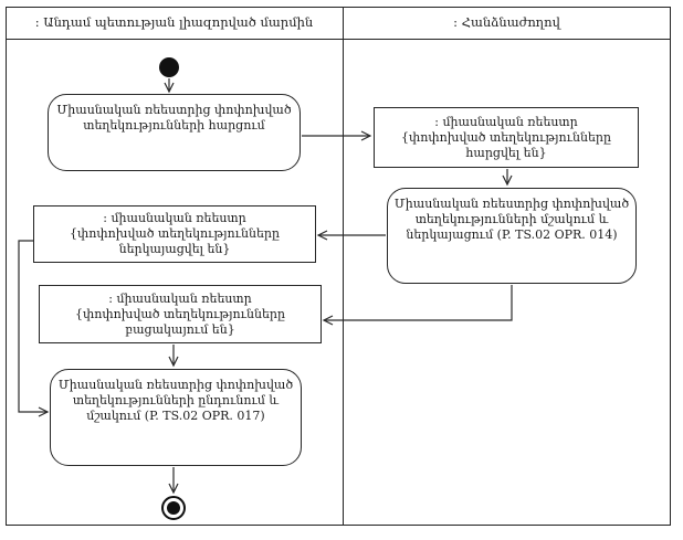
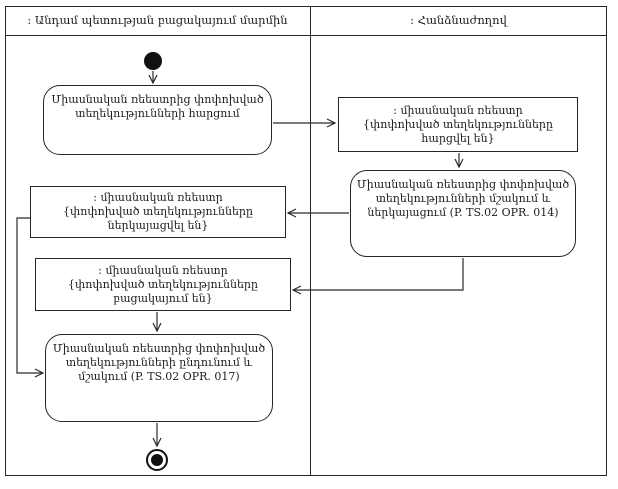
- : Անդամ պետության լիազորված մարմին
+ : Անդամ պետության բացակայում մարմին
  : Հանձնաժողով
  Միասնական ռեեստրից փոփոխված
  տեղեկությունների հարցում
  : միասնական ռեեստր
  {փոփոխված տեղեկությունները հարցվել են}
  Միասնական ռեեստրից փոփոխված
  տեղեկությունների մշակում և
  ներկայացում (P. TS.02 OPR. 014)
  : միասնական ռեեստր
  {փոփոխված տեղեկությունները ներկայացվել են}
  : միասնական ռեեստր
  {փոփոխված տեղեկությունները բացակայում են}
  Միասնական ռեեստրից փոփոխված
  տեղեկությունների ընդունում և
  մշակում (P. TS.02 OPR. 017)
